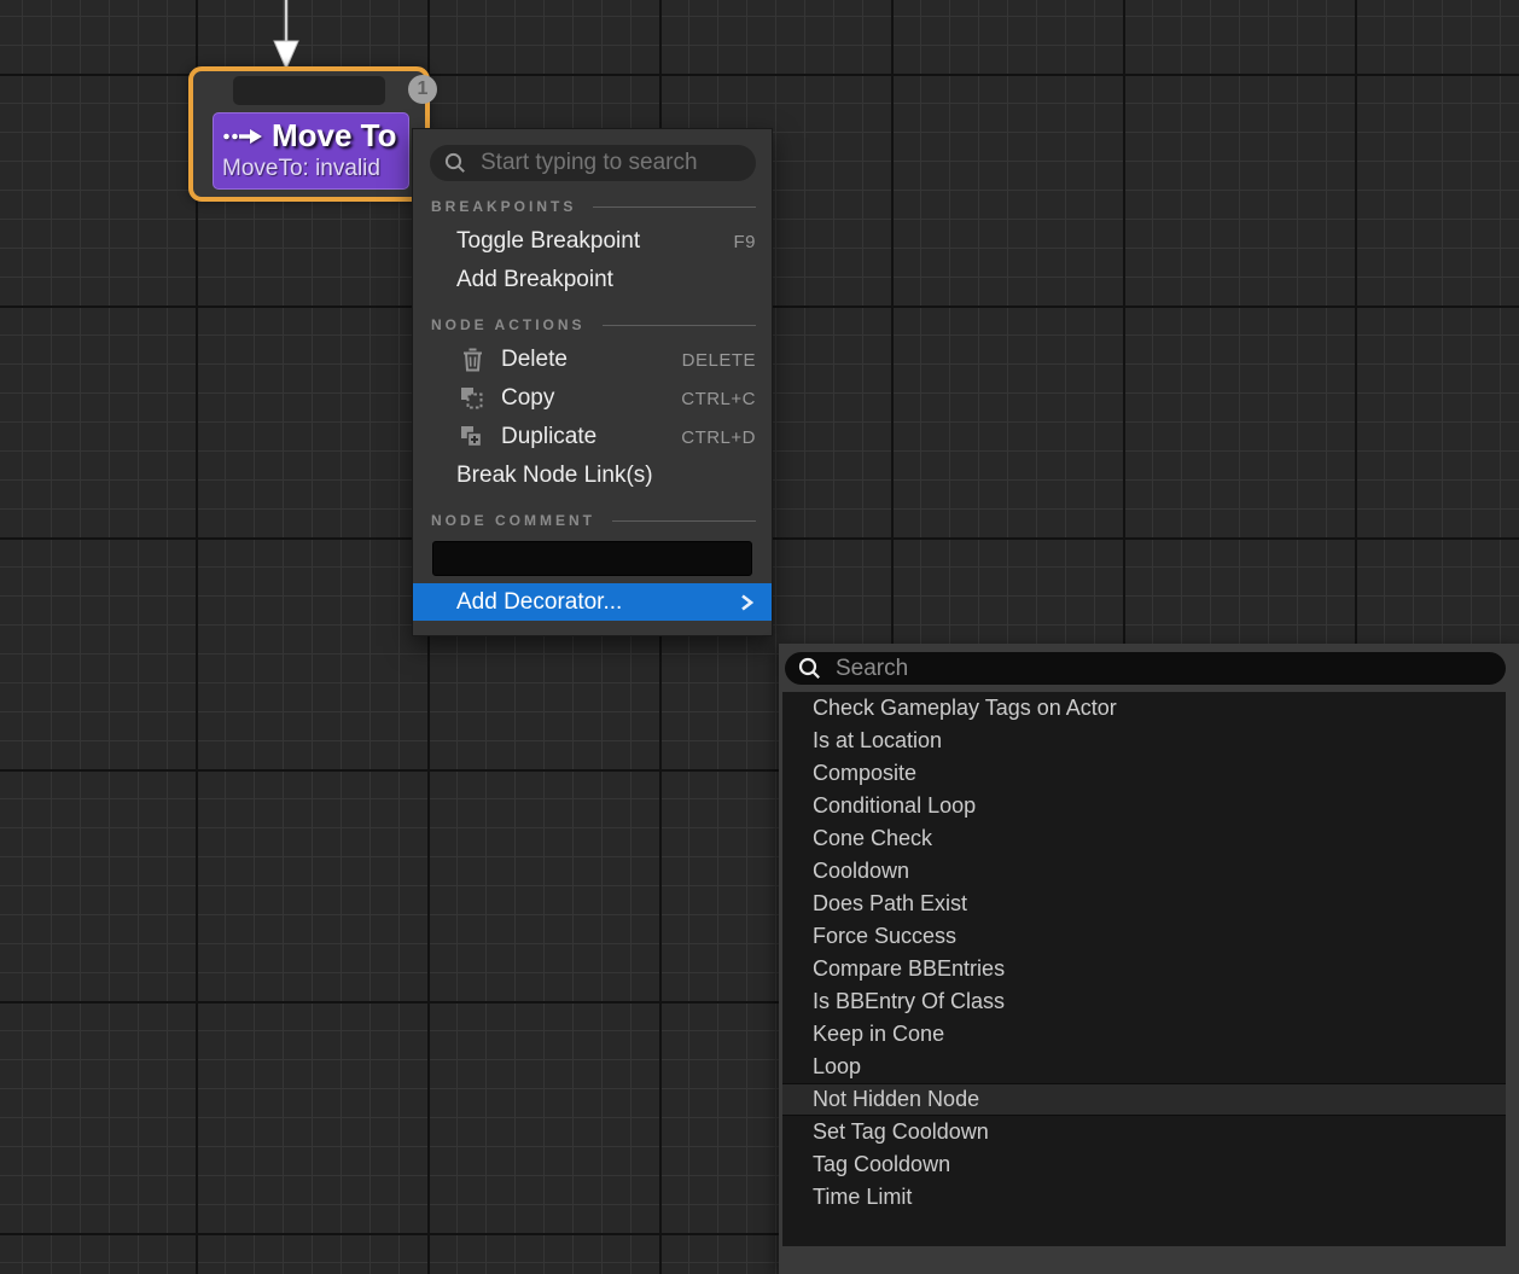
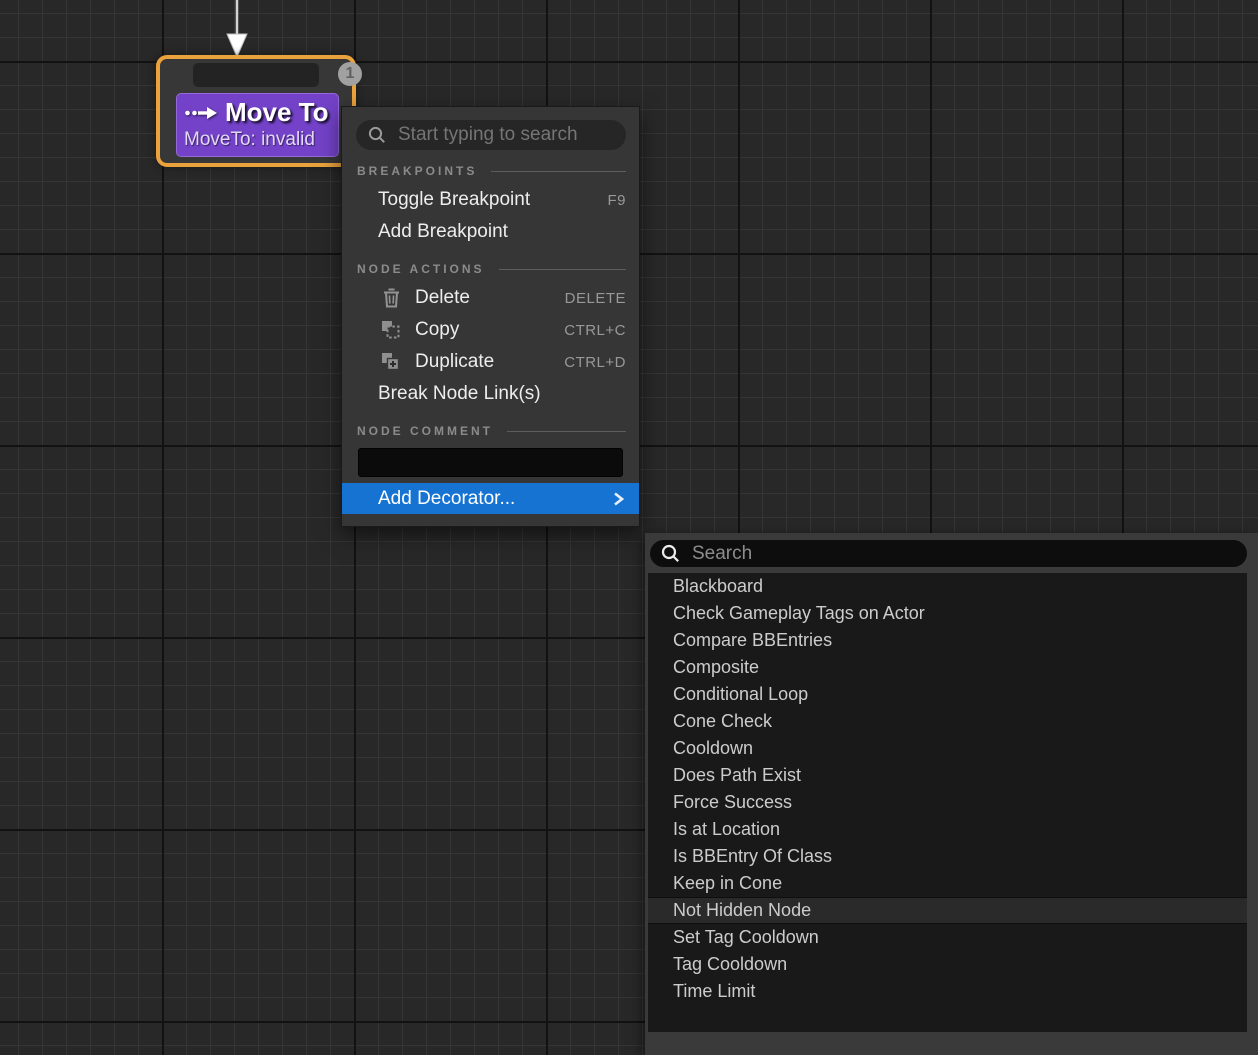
  Move To
  MoveTo: invalid
  1
  Start typing to search
  BREAKPOINTS
  Toggle Breakpoint
  F9
  Add Breakpoint
  NODE ACTIONS
  Delete
  DELETE
  Copy
  CTRL+C
  Duplicate
  CTRL+D
  Break Node Link(s)
  NODE COMMENT
  Add Decorator...
  Search
+ Blackboard
  Check Gameplay Tags on Actor
- Is at Location
+ Compare BBEntries
  Composite
  Conditional Loop
  Cone Check
  Cooldown
  Does Path Exist
  Force Success
- Compare BBEntries
+ Is at Location
  Is BBEntry Of Class
  Keep in Cone
- Loop
  Not Hidden Node
  Set Tag Cooldown
  Tag Cooldown
  Time Limit
